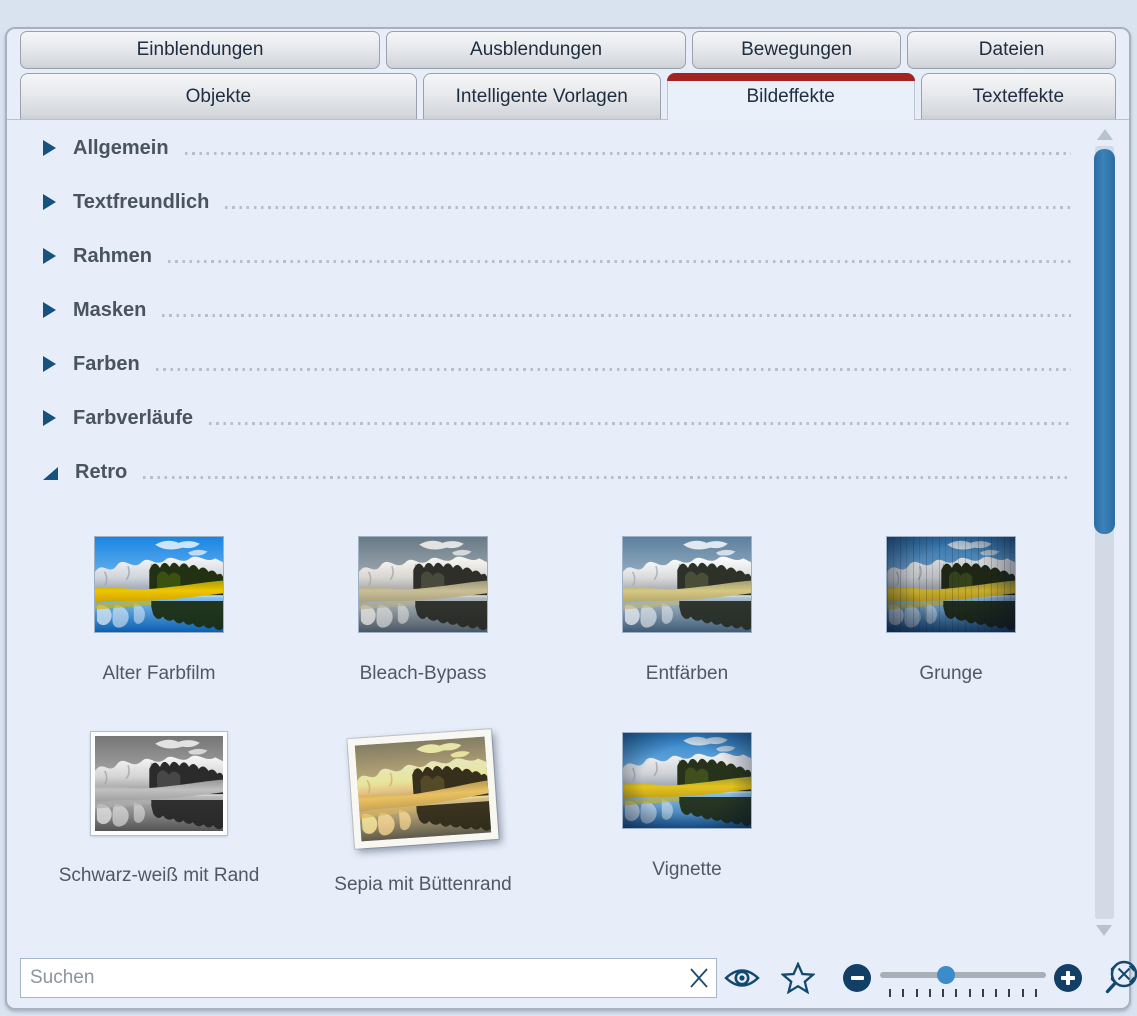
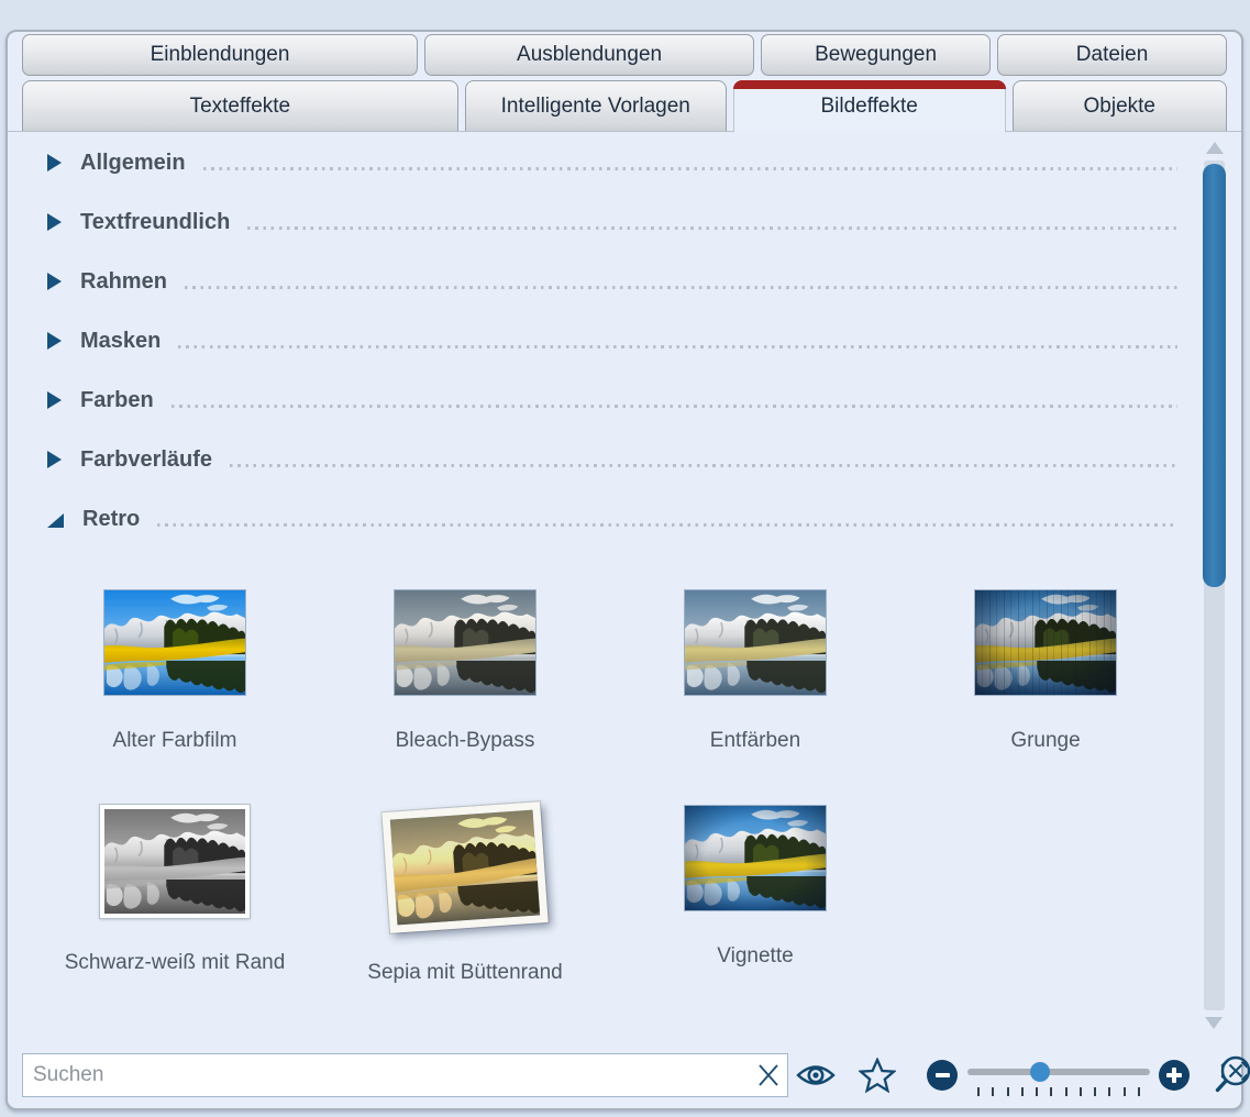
  Einblendungen
  Ausblendungen
  Bewegungen
  Dateien
- Objekte
+ Texteffekte
  Intelligente Vorlagen
  Bildeffekte
- Texteffekte
+ Objekte
  Allgemein
  Textfreundlich
  Rahmen
  Masken
  Farben
  Farbverläufe
  Retro
  Alter Farbfilm
  Bleach-Bypass
  Entfärben
  Grunge
  Schwarz-weiß mit Rand
  Sepia mit Büttenrand
  Vignette
  Suchen
